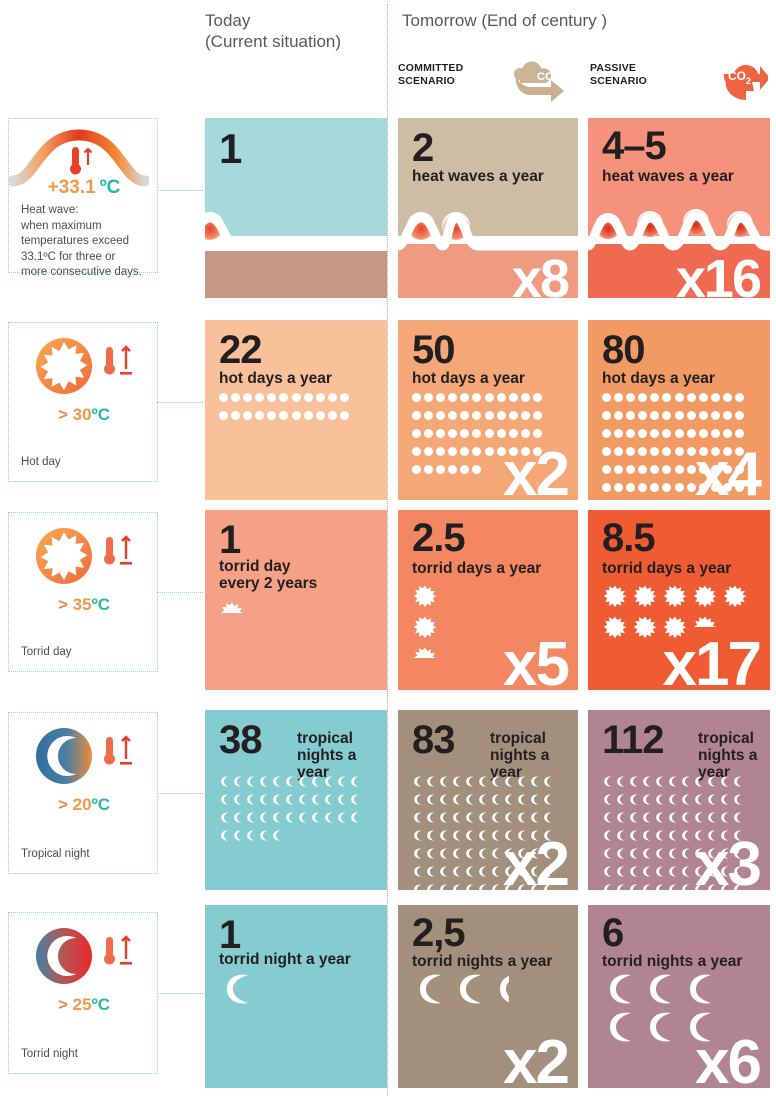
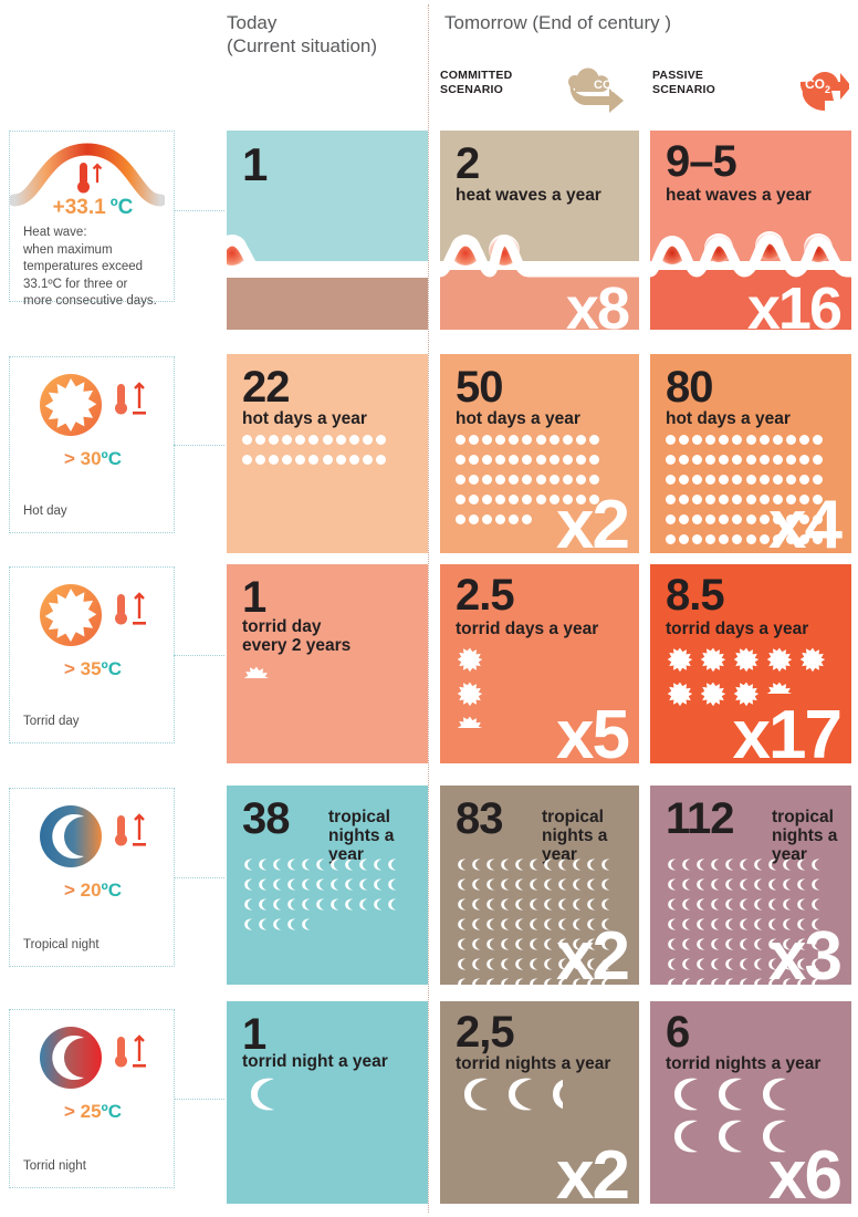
  Today
  (Current situation)
  Tomorrow (End of century )
  COMMITTED
  SCENARIO
  CO
  2
  PASSIVE
  SCENARIO
  CO
  2
  +33.1 ºC
  Heat wave:
  when maximum
  temperatures exceed
  33.1ºC for three or
  more consecutive days.
  1
  2
  heat waves a year
  x8
- 4–5
+ 9–5
  heat waves a year
  x16
  > 30ºC
  Hot day
  22
  hot days a year
  50
  hot days a year
  x2
  80
  hot days a year
  x4
  > 35ºC
  Torrid day
  1
  torrid day
  every 2 years
  2.5
  torrid days a year
  x5
  8.5
  torrid days a year
  x17
  > 20ºC
  Tropical night
  38
  tropical
  nights a year
  83
  tropical
  nights a year
  x2
  112
  tropical
  nights a year
  x3
  > 25ºC
  Torrid night
  1
  torrid night a year
  2,5
  torrid nights a year
  x2
  6
  torrid nights a year
  x6
